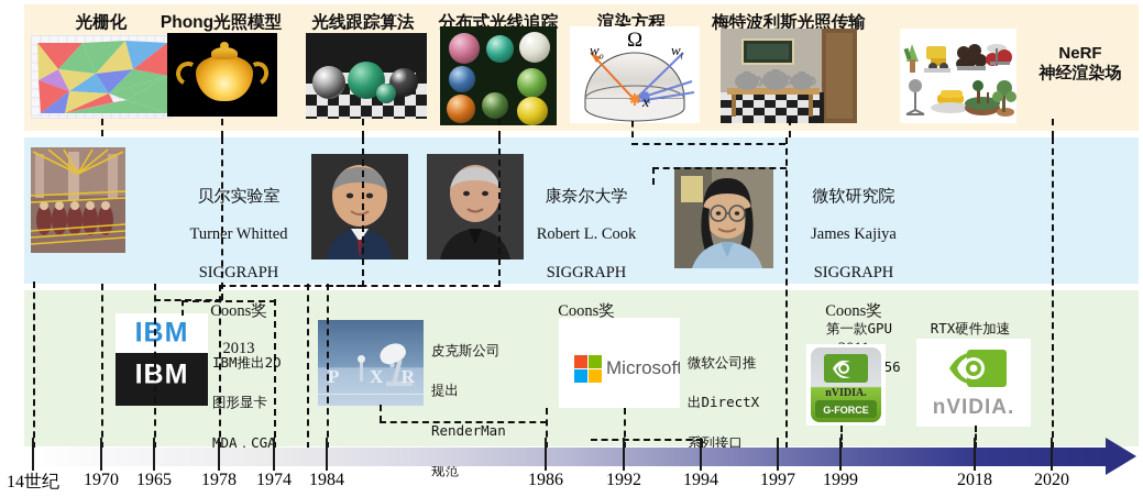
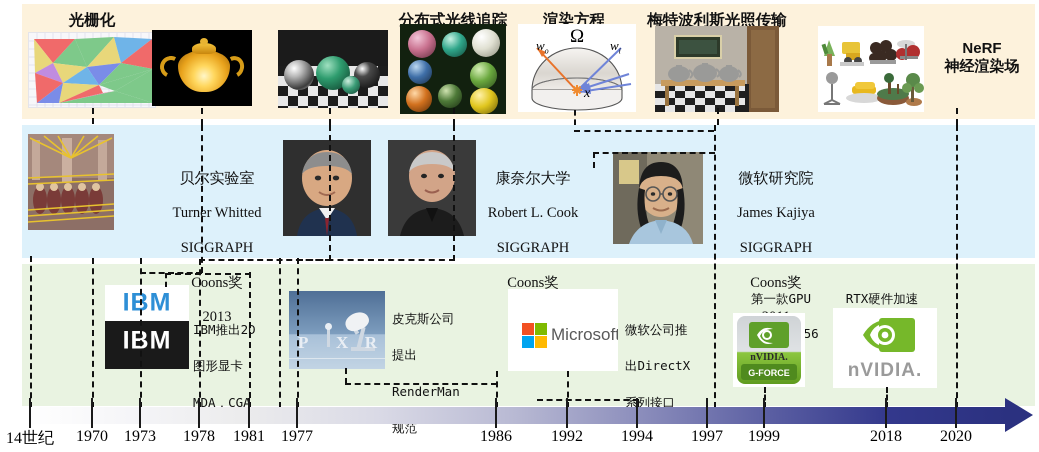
  光栅化
- Phong光照模型
- 光线跟踪算法
  分布式光线追踪
  渲染方程
  梅特波利斯光照传输
  NeRF
  神经渲染场
  Ω
  wo
  wi
  x
  贝尔实验室
  Turner Whitted
  SIGGRAPH
  Coons奖
  2013
  康奈尔大学
  Robert L. Cook
  SIGGRAPH
  Coons奖
  微软研究院
  James Kajiya
  SIGGRAPH
  Coons奖
  IBM
  IBM
  IBM推出2D
  图形显卡
  MDA，CGA
  P
  X
  R
  皮克斯公司
  提出
  RenderMan
  规范
  Microsoft
  微软公司推
  出DirectX
  系列接口
  第一款GPU
  nVIDIA.
  G-FORCE
  RTX硬件加速
  nVIDIA.
  14世纪
  1970
- 1965
+ 1973
  1978
- 1974
+ 1981
- 1984
+ 1977
  1986
  1992
  1994
  1997
  1999
  2018
  2020
